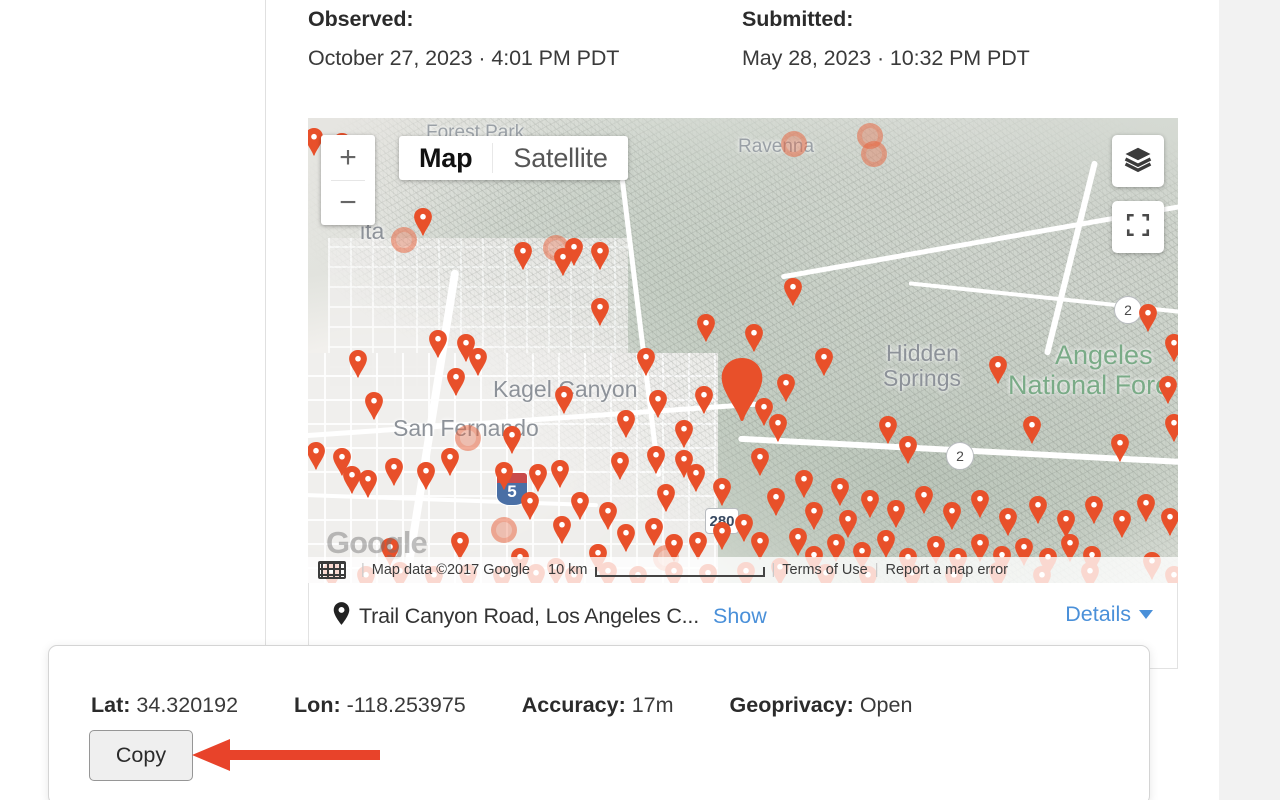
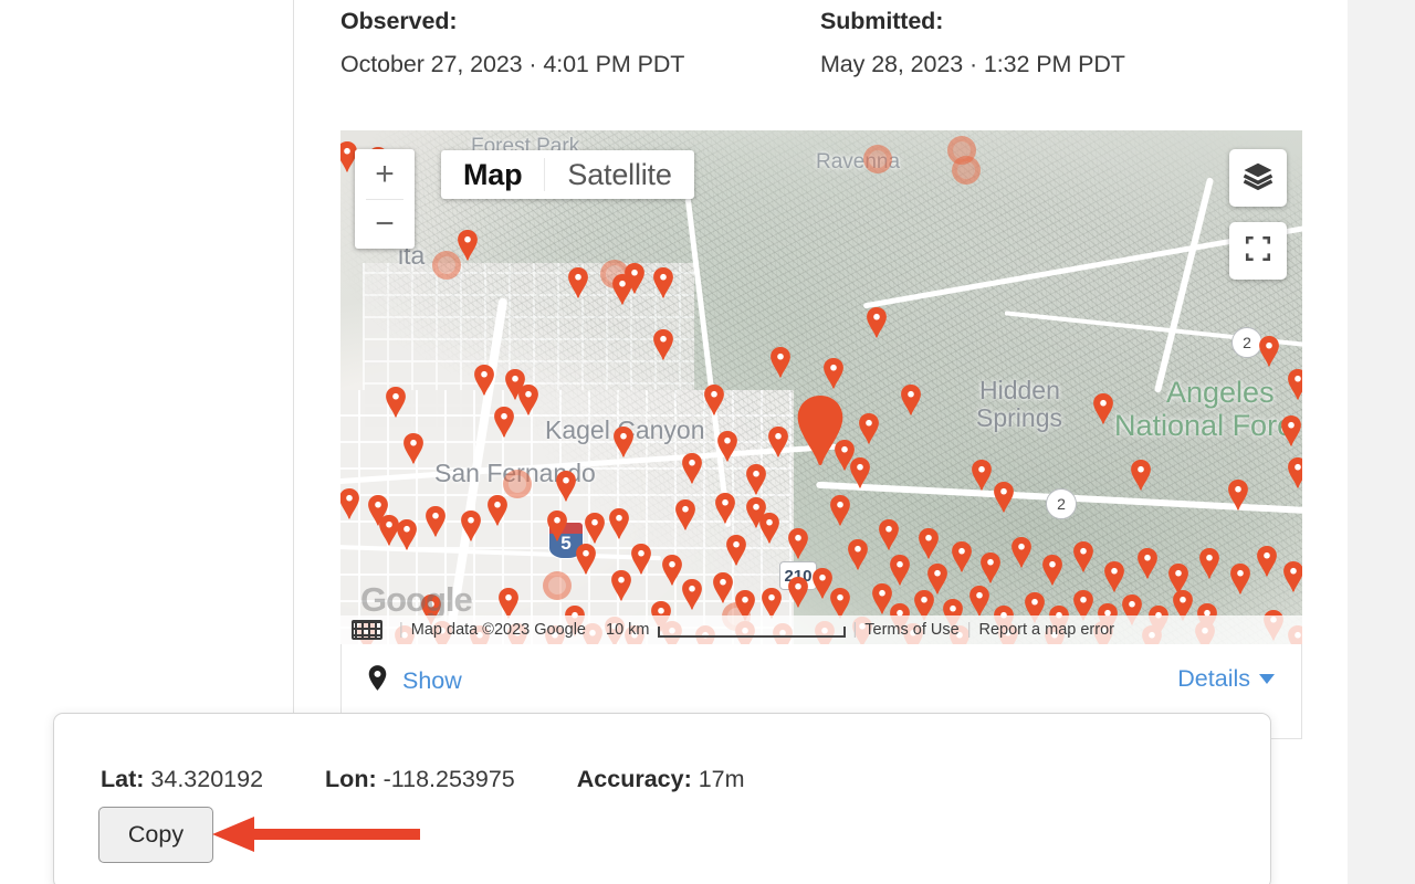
  Observed:
  October 27, 2023 · 4:01 PM PDT
  Submitted:
- May 28, 2023 · 10:32 PM PDT
+ May 28, 2023 · 1:32 PM PDT
  Forest Park
  Ravenna
  ita
  Kagelanyon
  San Fernado
  Hidden
  Springs
  Angeles
  National For
  2
  2
  5
- 280
+ 210
  Google
  +
  −
  Map
  Satellite
  |
- Map data ©2017 Google
+ Map data ©2023 Google
  10 km
  |
  Terms of Use
  |
  Report a map error
- Trail Canyon Road, Los Angeles C...
  Show
  Details
  Lat: 34.320192
  Lon: -118.253975
  Accuracy: 17m
- Geoprivacy: Open
  Copy
